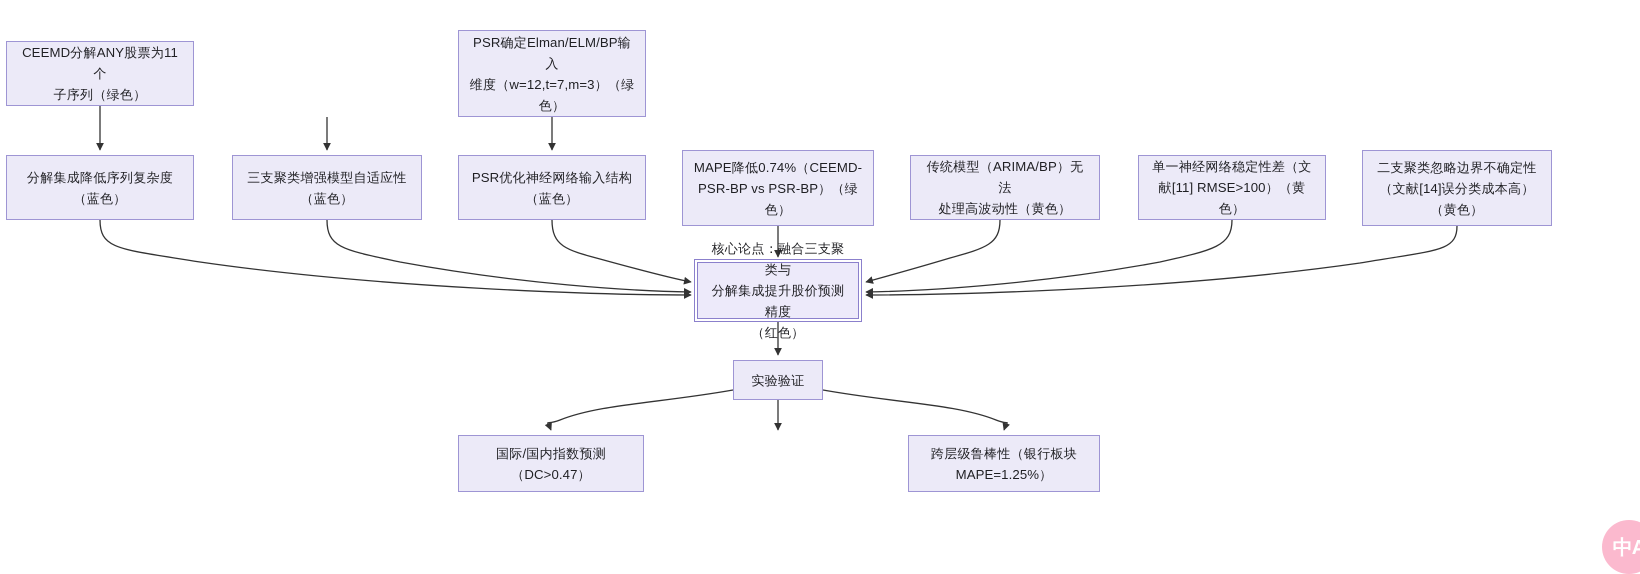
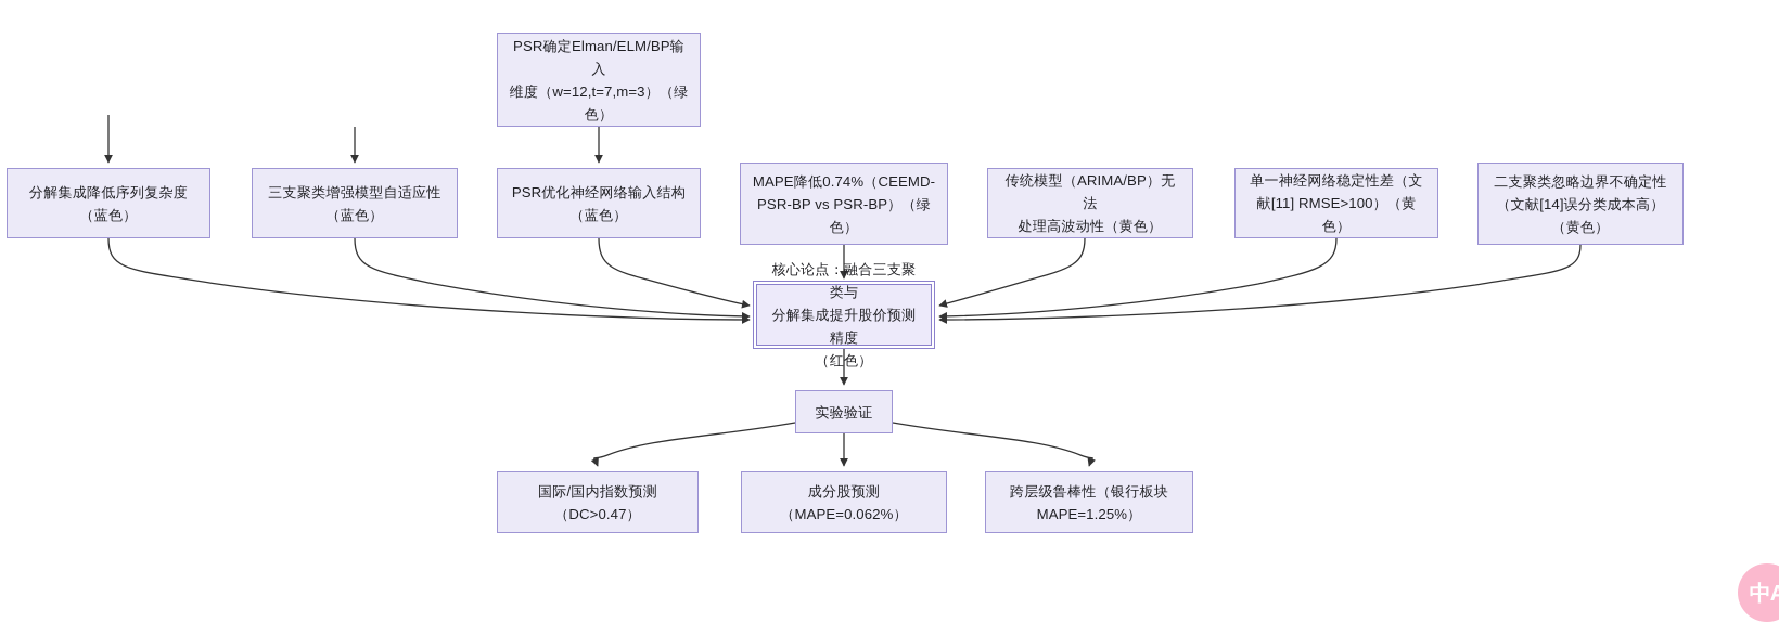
- CEEMD分解ANY股票为11个
- 子序列（绿色）
  PSR确定Elman/ELM/BP输入
  维度（w=12,t=7,m=3）（绿
  色）
  分解集成降低序列复杂度
  （蓝色）
  三支聚类增强模型自适应性
  （蓝色）
  PSR优化神经网络输入结构
  （蓝色）
  MAPE降低0.74%（CEEMD-
  PSR-BP vs PSR-BP）（绿
  色）
  传统模型（ARIMA/BP）无法
  处理高波动性（黄色）
  单一神经网络稳定性差（文
  献[11] RMSE>100）（黄色）
  二支聚类忽略边界不确定性
  （文献[14]误分类成本高）
  （黄色）
  核心论点：融合三支聚类与
  分解集成提升股价预测精度
  （红色）
  实验验证
  国际/国内指数预测
  （DC>0.47）
+ 成分股预测
+ （MAPE=0.062%）
  跨层级鲁棒性（银行板块
  MAPE=1.25%）
  中A
